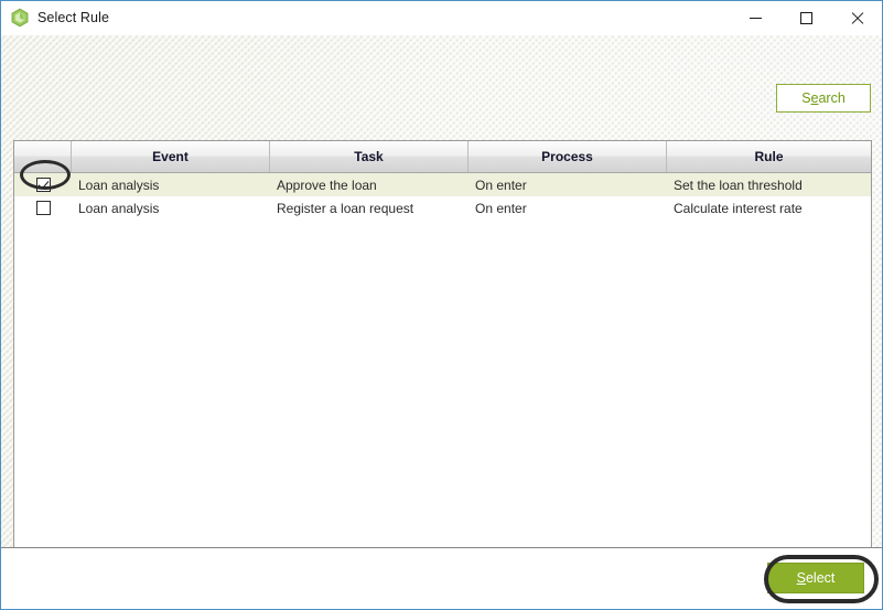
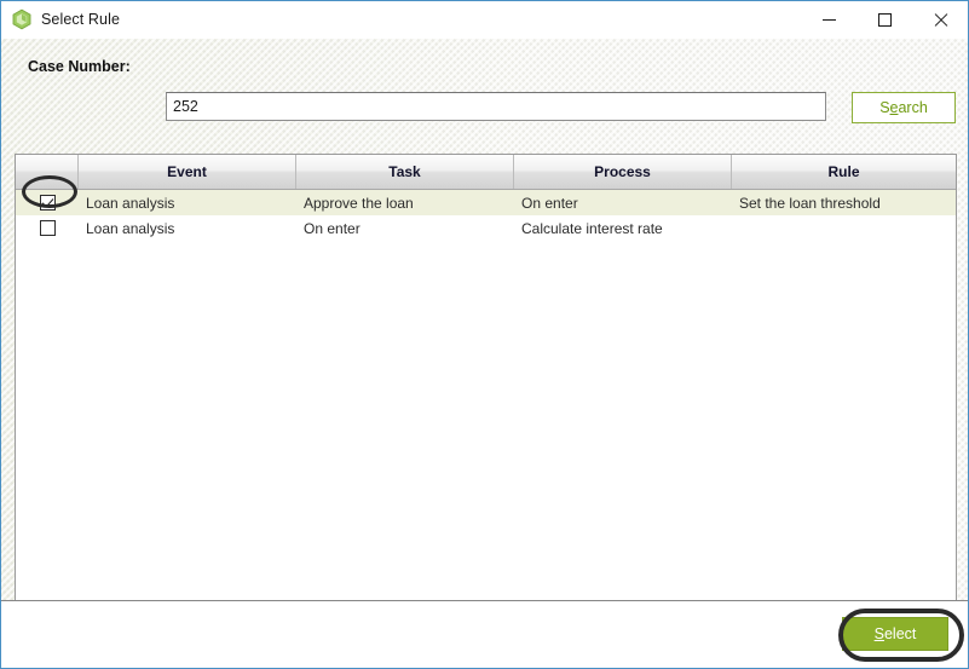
  Select Rule
+ Case Number:
+ 252
  S
  e
  arch
  Event
  Task
  Process
  Rule
  Loan analysis
  Approve the loan
  On enter
  Set the loan threshold
  Loan analysis
- Register a loan request
  On enter
  Calculate interest rate
  S
  elect
